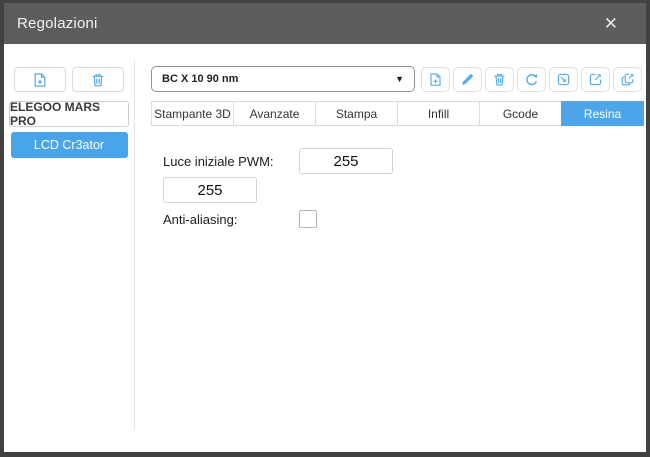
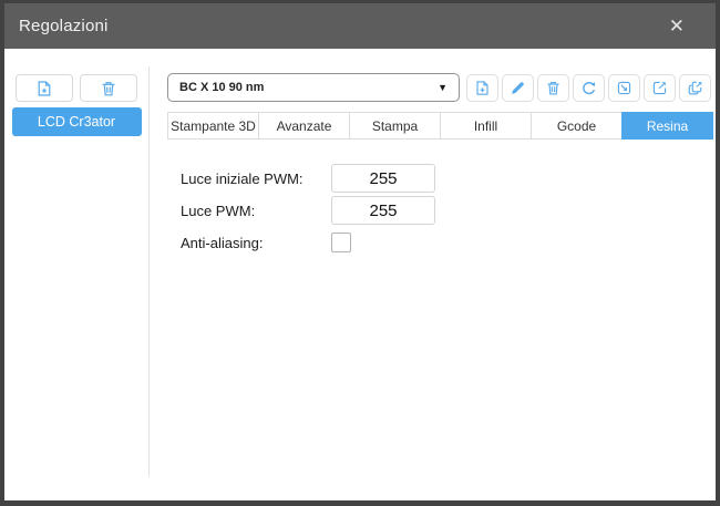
  Regolazioni
  ✕
- ELEGOO MARS PRO
  LCD Cr3ator
  BC X 10 90 nm
  ▼
  Stampante 3D
  Avanzate
  Stampa
  Infill
  Gcode
  Resina
  Luce iniziale PWM:
  255
+ Luce PWM:
  255
  Anti-aliasing:
